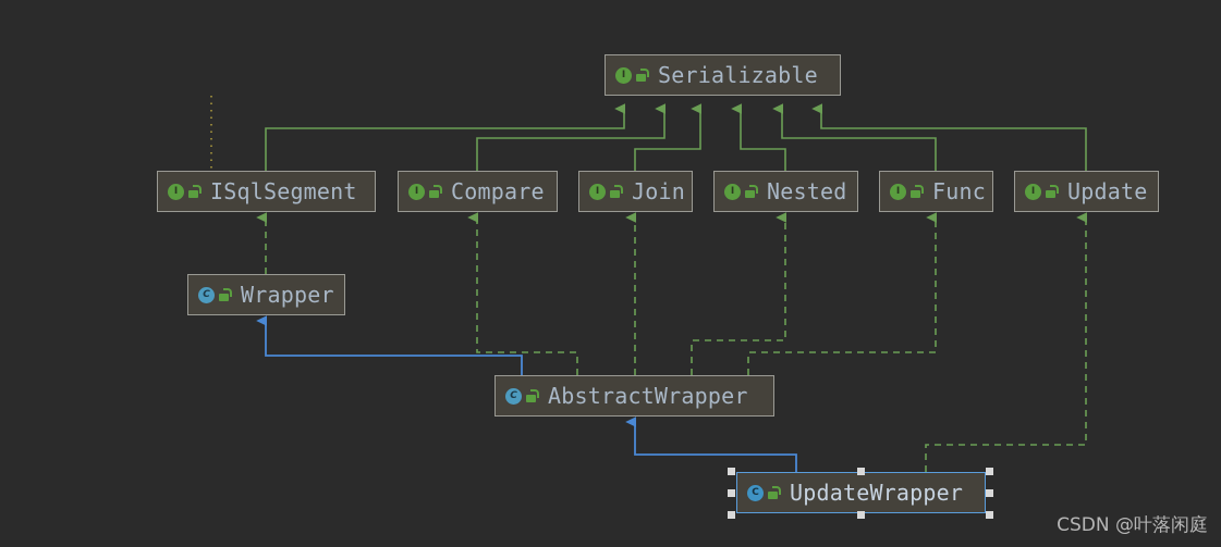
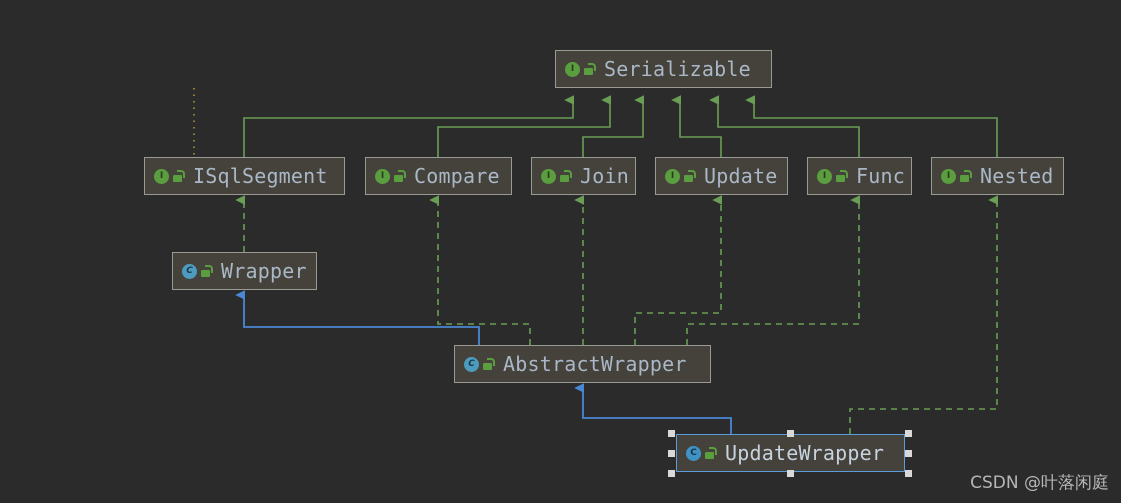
  I
  Serializable
  I
  ISqlSegment
  I
  Compare
  I
  Join
  I
- Nested
+ Update
  I
  Func
  I
- Update
+ Nested
  C
  Wrapper
  C
  AbstractWrapper
  C
  UpdateWrapper
  CSDN @叶落闲庭
